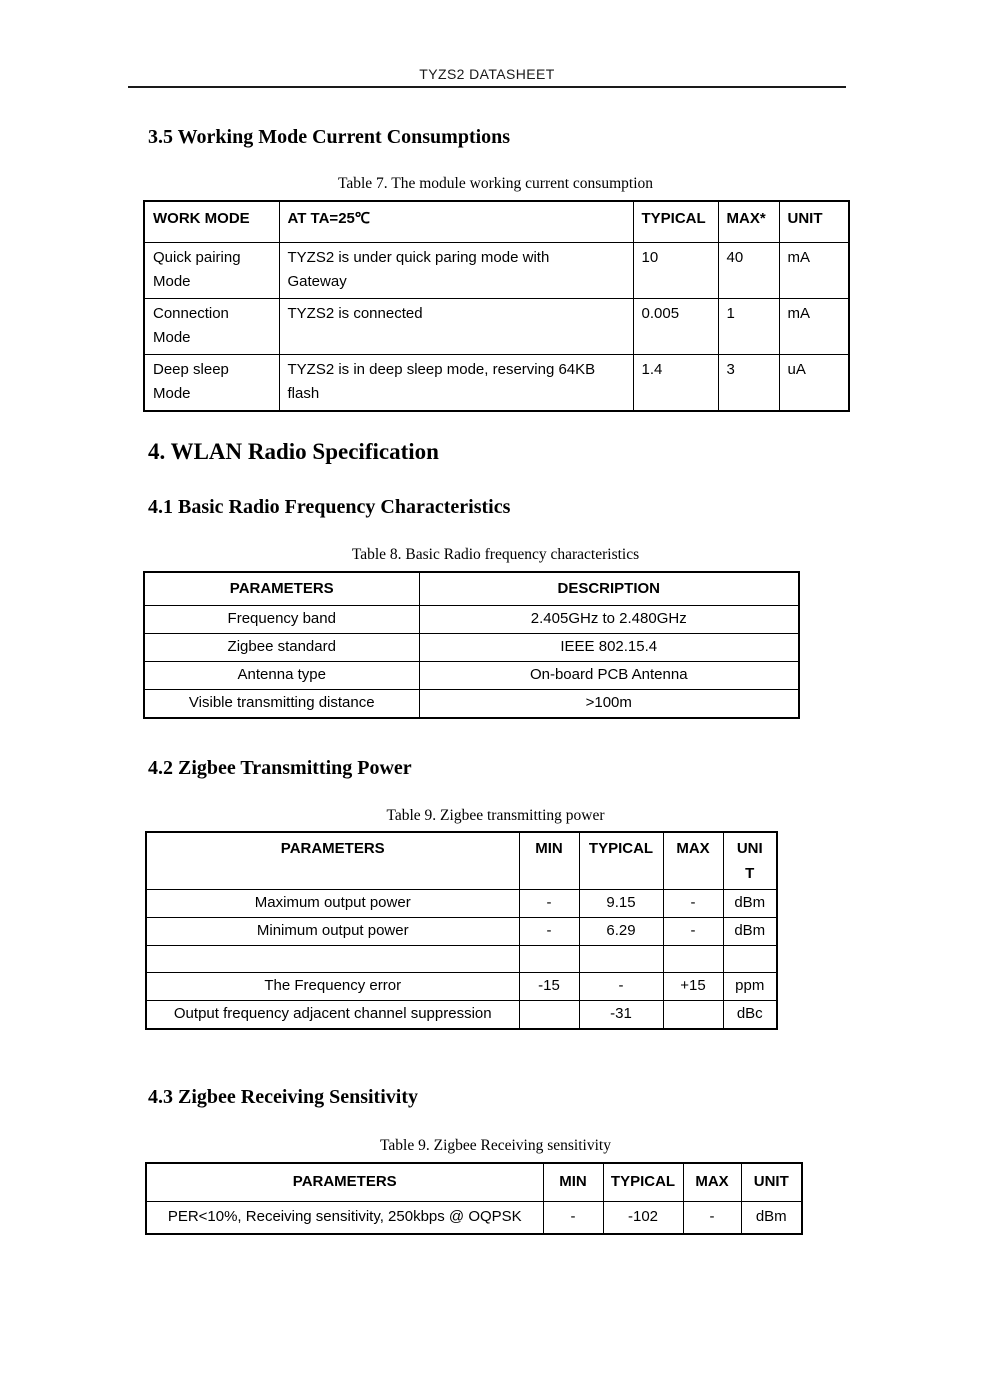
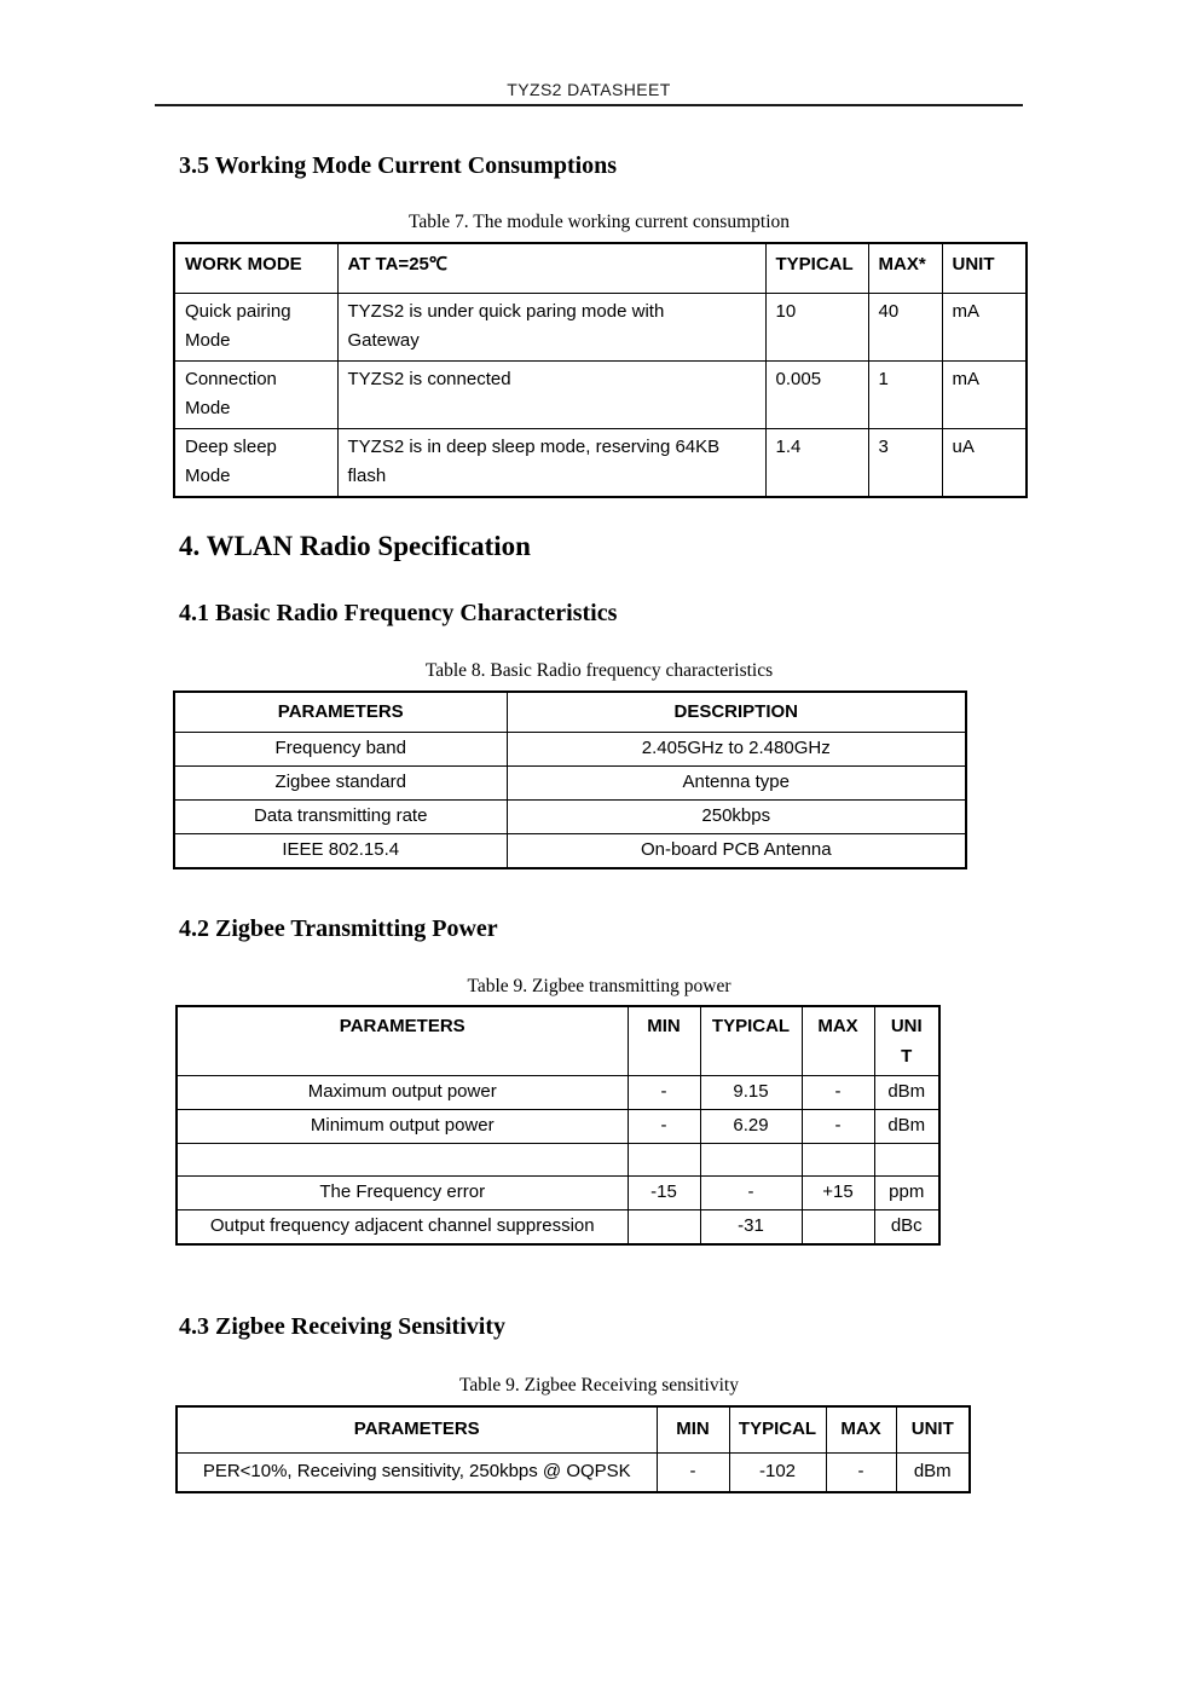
  TYZS2 DATASHEET
  3.5 Working Mode Current Consumptions
  Table 7. The module working current consumption
  WORK MODE	AT TA=25℃	TYPICAL	MAX*	UNIT
  Quick pairing Mode	TYZS2 is under quick paring mode with Gateway	10	40	mA
  Connection Mode	TYZS2 is connected	0.005	1	mA
  Deep sleep Mode	TYZS2 is in deep sleep mode, reserving 64KB flash	1.4	3	uA
  4. WLAN Radio Specification
  4.1 Basic Radio Frequency Characteristics
  Table 8. Basic Radio frequency characteristics
  PARAMETERS	DESCRIPTION
  Frequency band	2.405GHz to 2.480GHz
- Zigbee standard	IEEE 802.15.4
+ Zigbee standard	Antenna type
+ Data transmitting rate	250kbps
- Antenna type	On-board PCB Antenna
+ IEEE 802.15.4	On-board PCB Antenna
- Visible transmitting distance	>100m
  4.2 Zigbee Transmitting Power
  Table 9. Zigbee transmitting power
  PARAMETERS	MIN	TYPICAL	MAX	UNI T
  Maximum output power	-	9.15	-	dBm
  Minimum output power	-	6.29	-	dBm
  The Frequency error	-15	-	+15	ppm
  Output frequency adjacent channel suppression		-31		dBc
  4.3 Zigbee Receiving Sensitivity
  Table 9. Zigbee Receiving sensitivity
  PARAMETERS	MIN	TYPICAL	MAX	UNIT
  PER<10%, Receiving sensitivity, 250kbps @ OQPSK	-	-102	-	dBm
